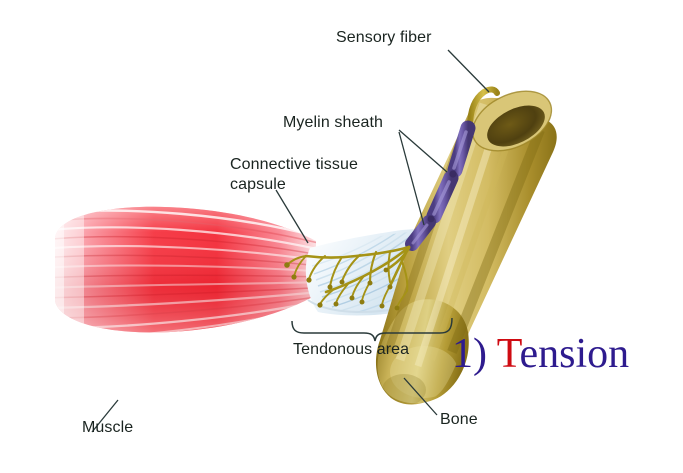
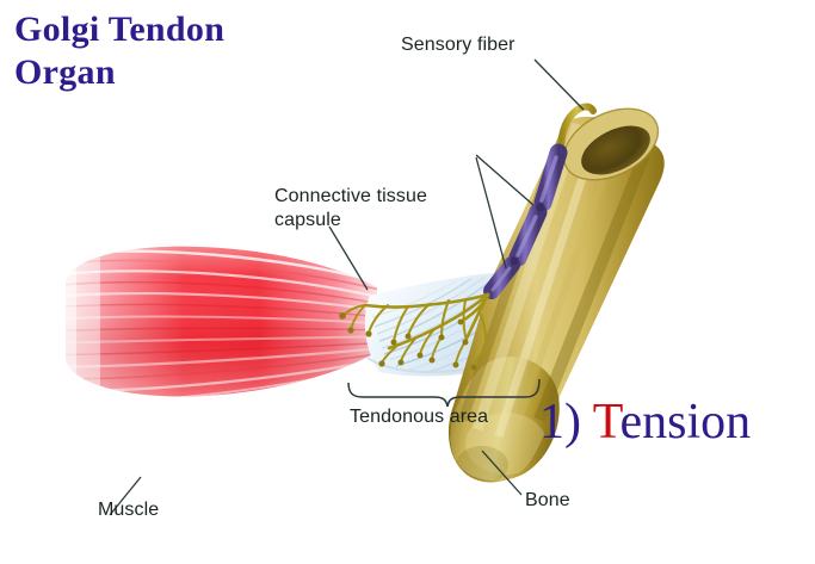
+ Golgi Tendon
+ Organ
  Sensory fiber
- Myelin sheath
  Connective tissue
  capsule
  Tendonous area
  Muscle
  Bone
  1) Tension
